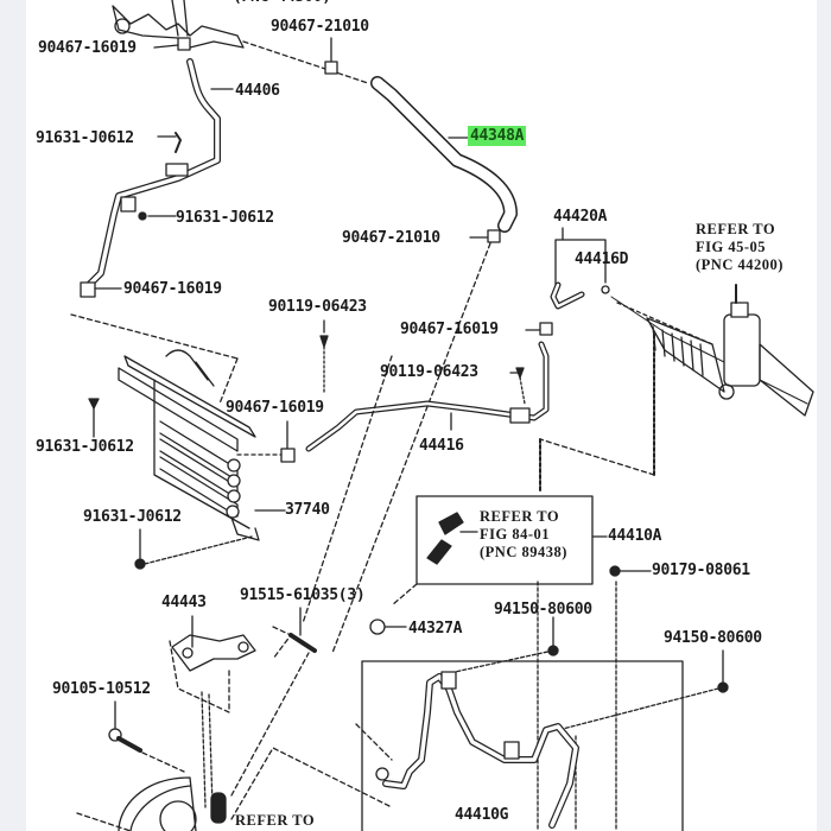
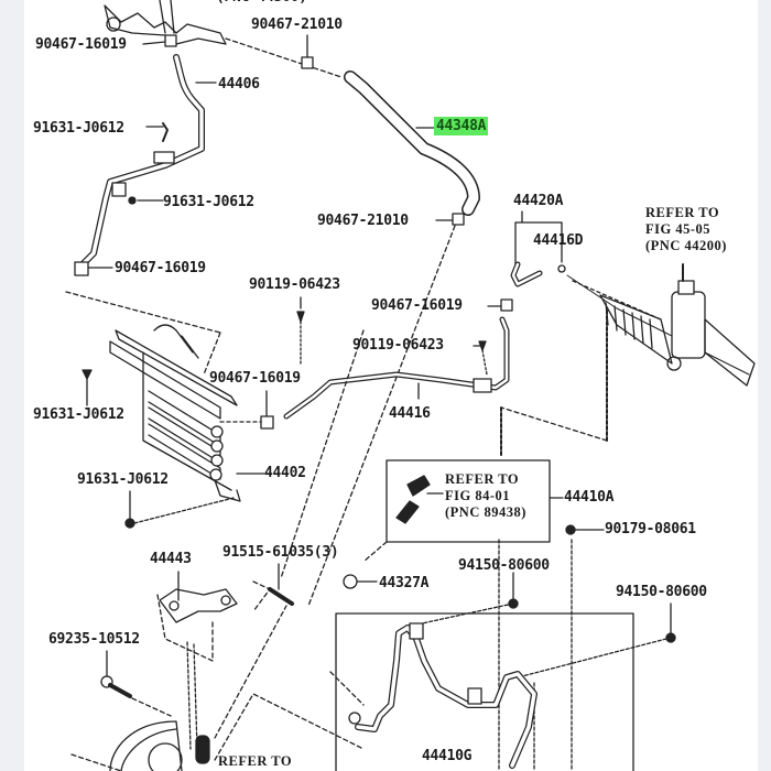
  90467-16019
  90467-21010
  44406
  91631-J0612
  44348A
  91631-J0612
  90467-21010
  44420A
  44416D
  90467-16019
  90119-06423
  90467-16019
  90119-06423
  90467-16019
  91631-J0612
  44416
- 37740
+ 44402
  91631-J0612
  44410A
  90179-08061
  44443
  91515-61035(3)
  44327A
  94150-80600
  94150-80600
- 90105-10512
+ 69235-10512
  44410G
  REFER TO
  FIG 45-05
  (PNC 44200)
  REFER TO
  FIG 84-01
  (PNC 89438)
  REFER TO
